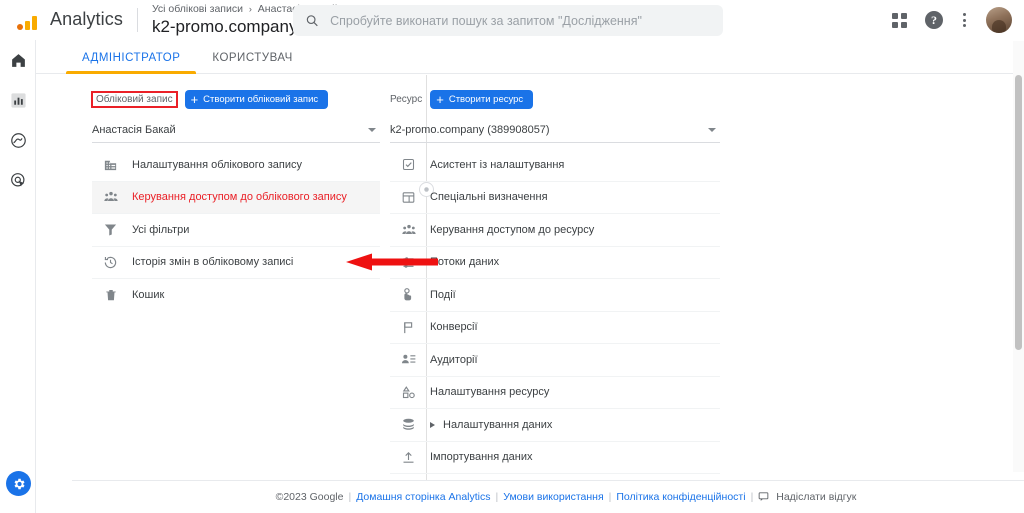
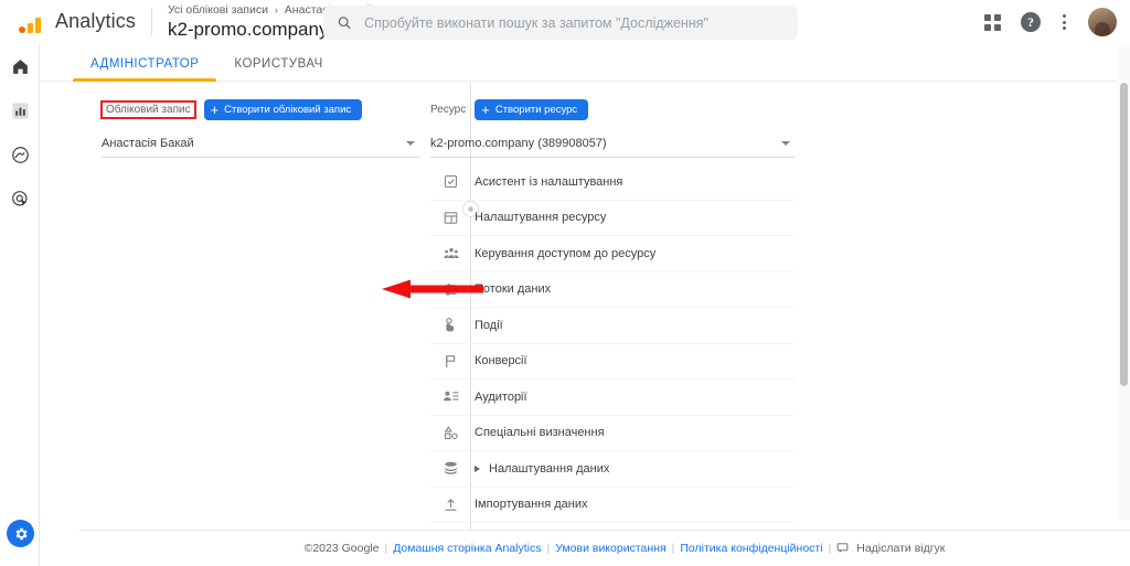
  Analytics
  Усі облікові записи › Анаста
  k2-promo.compan
  Спробуйте виконати пошук за запитом "Дослідження"
  ?
  АДМІНІСТРАТОР
  КОРИСТУВАЧ
  Обліковий запис
  +
  Створити обліковий запис
  Анастасія Бакай
- Налаштування облікового запису
- Керування доступом до облікового запису
- Усі фільтри
- Історія змін в обліковому записі
- Кошик
  Ресурс
  +
  Створити ресурс
  k2-promo.company (389908057)
  Асистент із налаштування
- Спеціальні визначення
+ Налаштування ресурсу
  Керування доступом до ресурсу
  отоки даних
  Події
  Конверсії
  Аудиторії
- Налаштування ресурсу
+ Спеціальні визначення
  Налаштування даних
  Імпортування даних
  ©2023 Google
  |
  Домашня сторінка Analytics
  |
  Умови використання
  |
  Політика конфіденційності
  |
  Надіслати відгук
